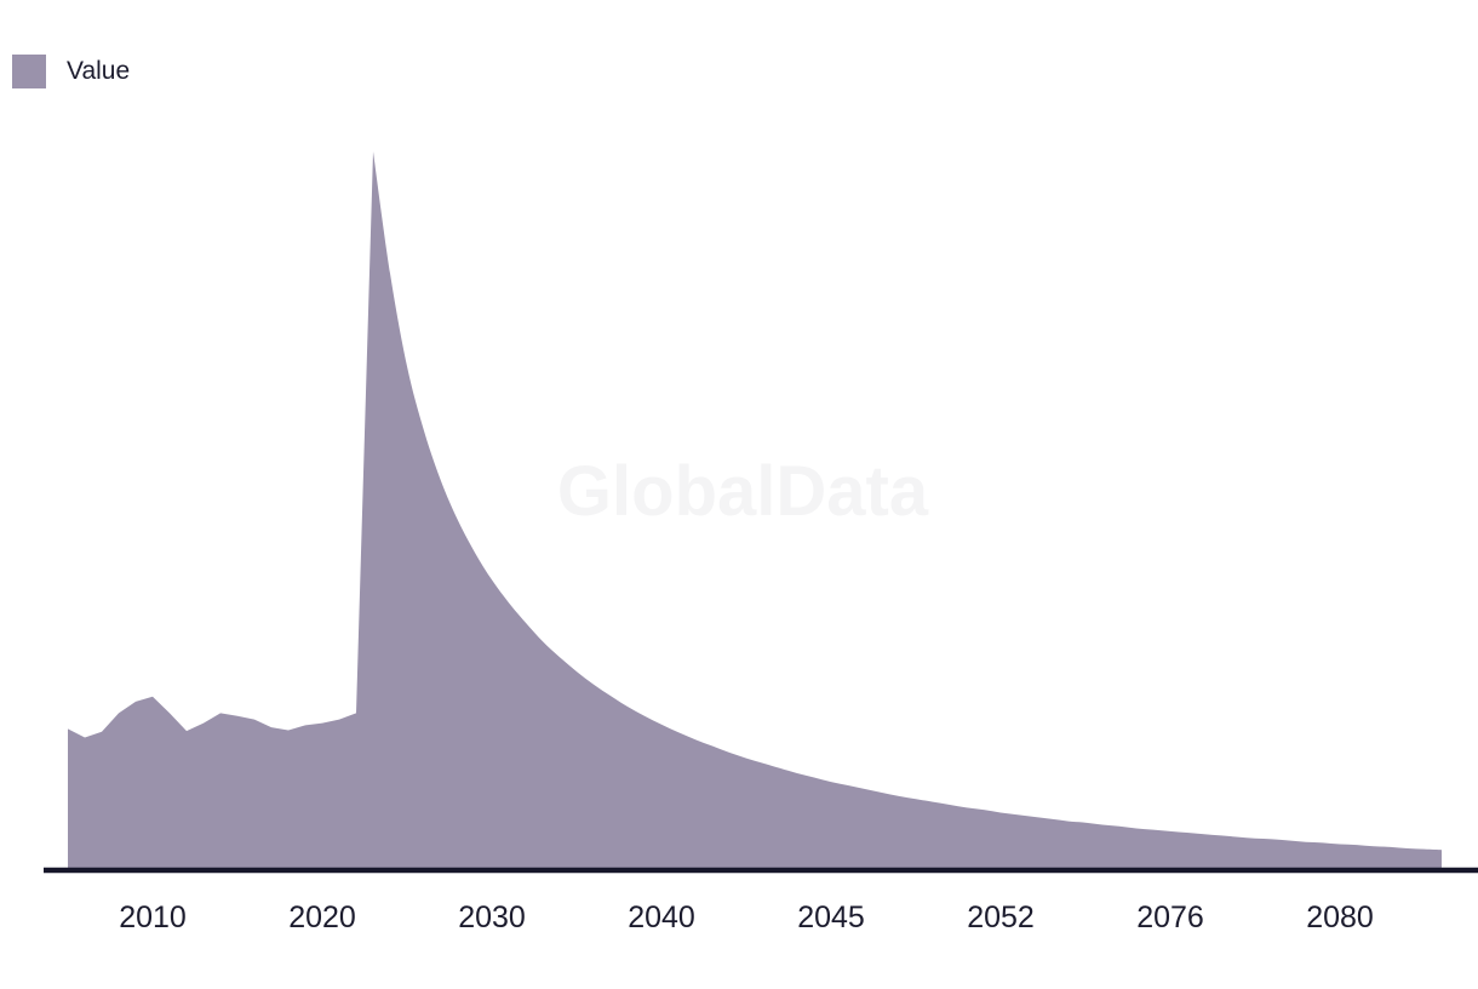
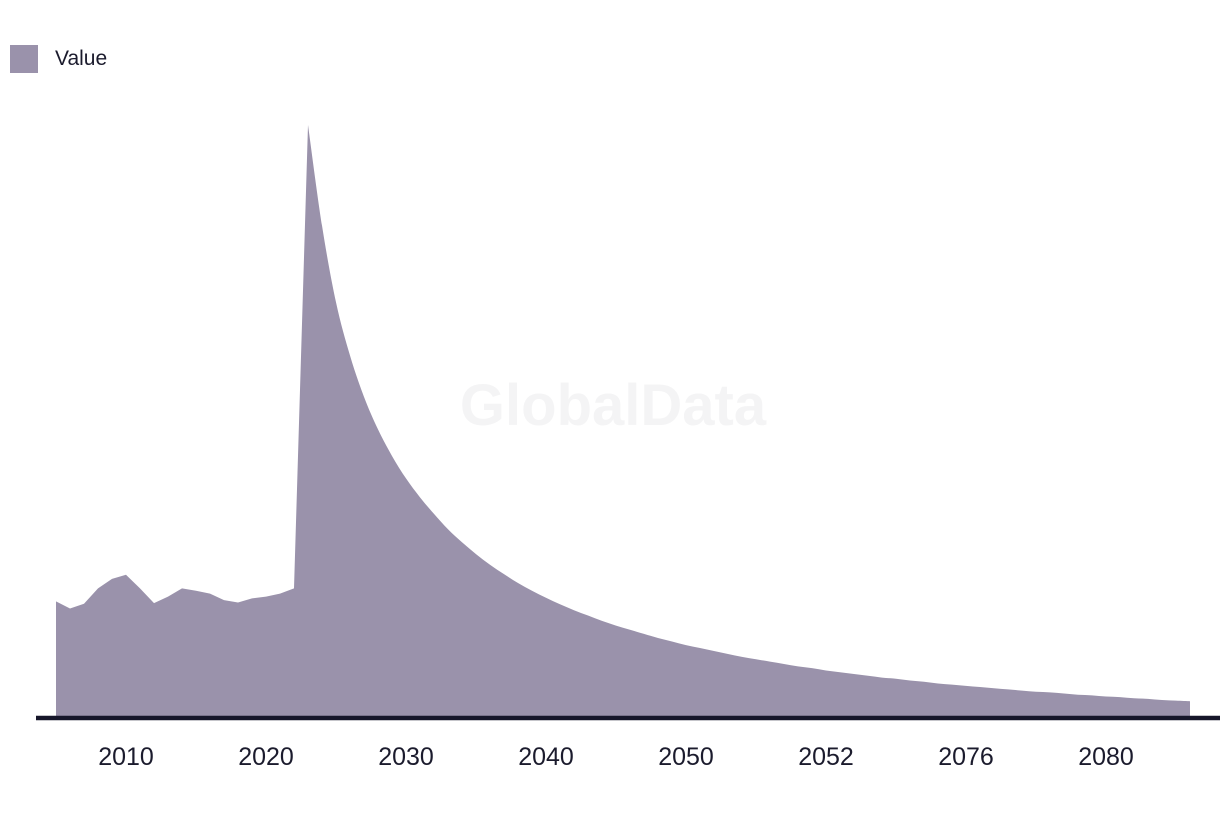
  Value
  2010
  2020
  2030
  2040
- 2045
+ 2050
  2052
  2076
  2080
